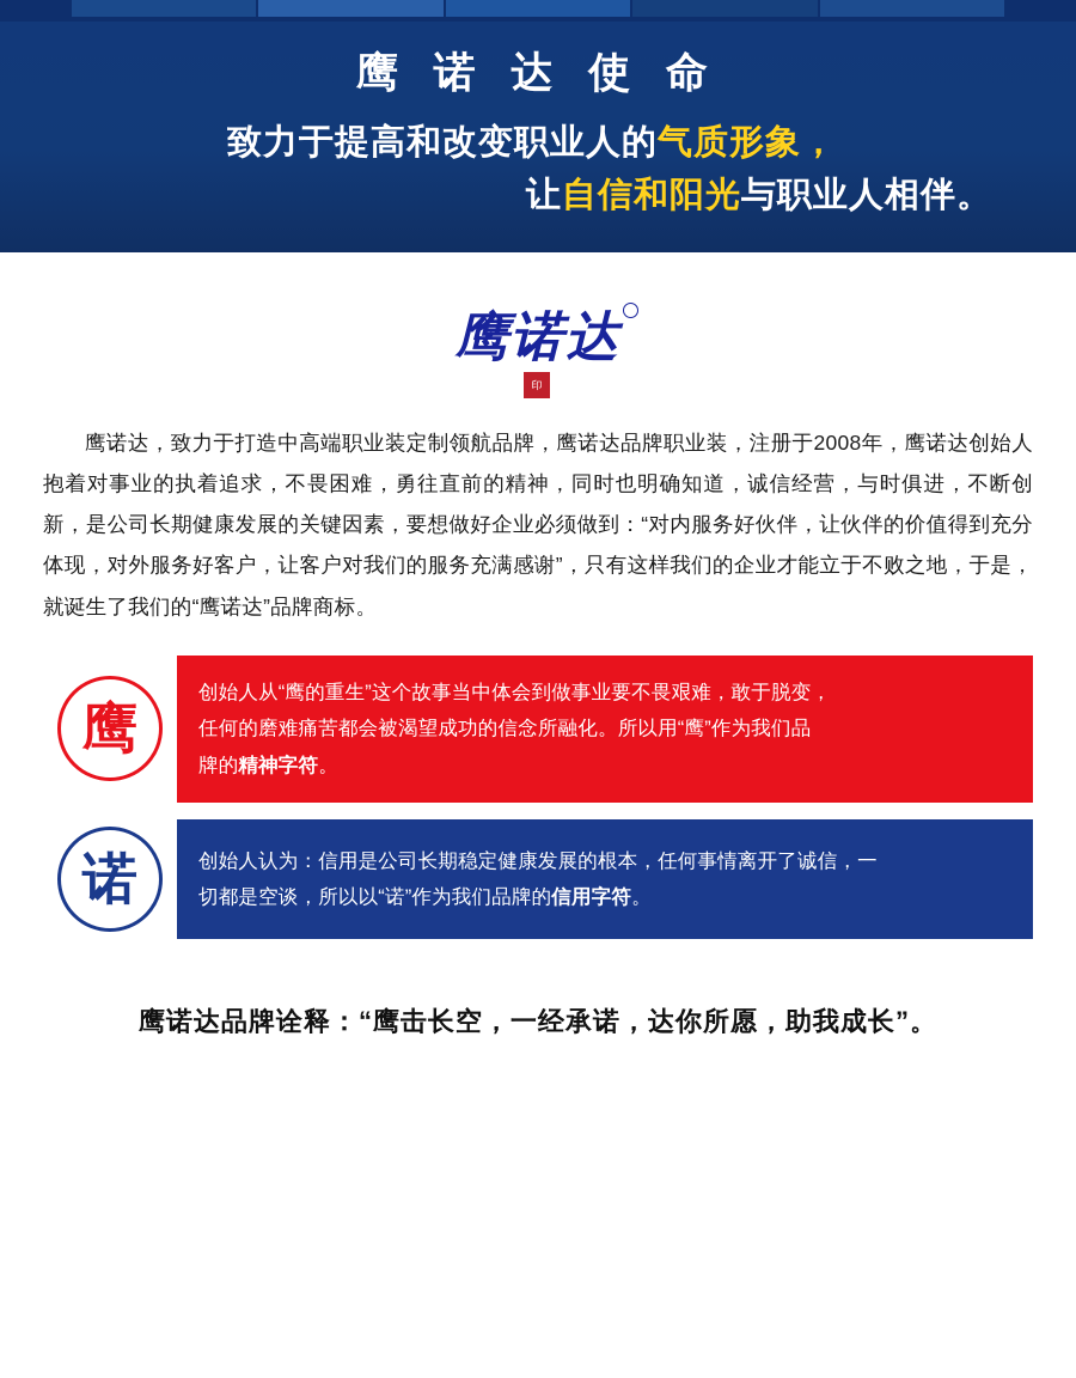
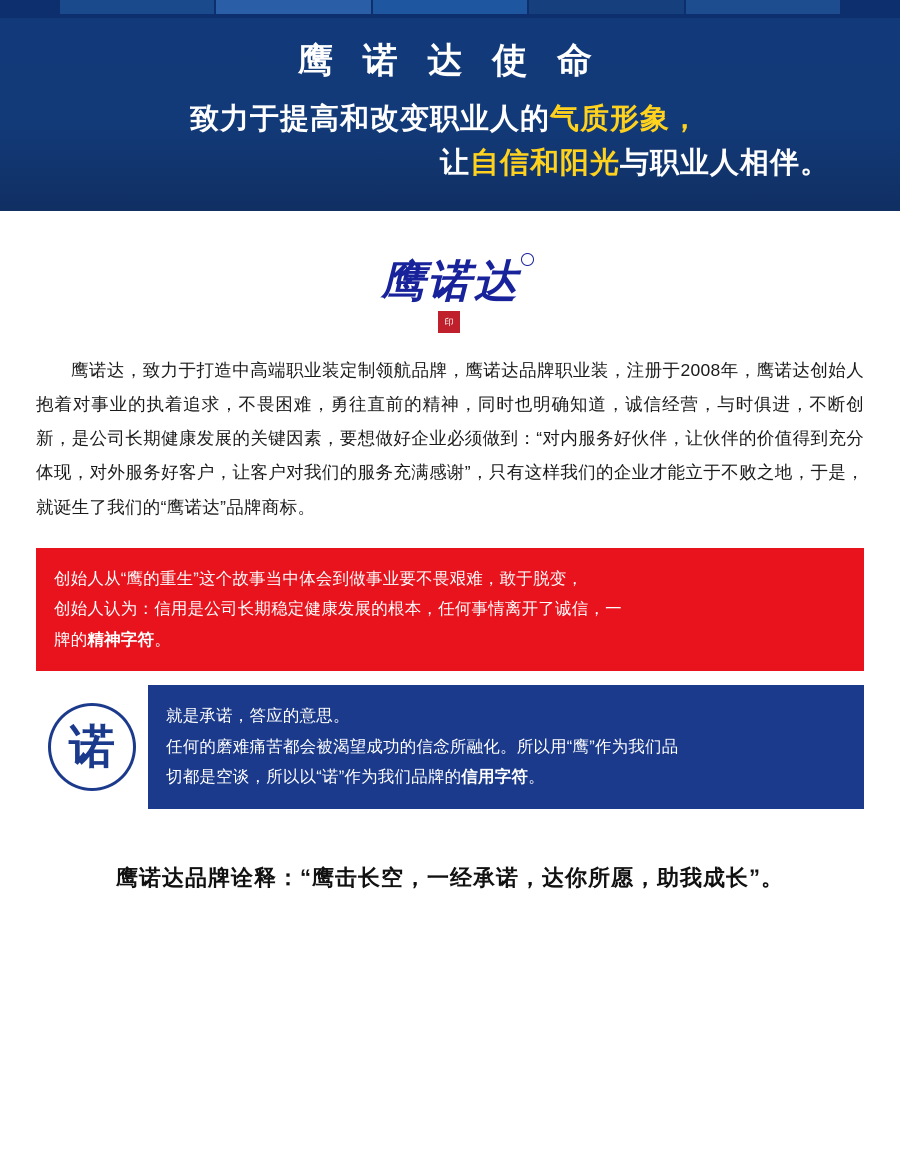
  鹰 诺 达 使 命
  致力于提高和改变职业人的气质形象，
  让自信和阳光与职业人相伴。
  鹰诺达
  印
  鹰诺达，致力于打造中高端职业装定制领航品牌，鹰诺达品牌职业装，注册于2008年，鹰诺达创始人抱着对事业的执着追求，不畏困难，勇往直前的精神，同时也明确知道，诚信经营，与时俱进，不断创新，是公司长期健康发展的关键因素，要想做好企业必须做到：“对内服务好伙伴，让伙伴的价值得到充分体现，对外服务好客户，让客户对我们的服务充满感谢”，只有这样我们的企业才能立于不败之地，于是，就诞生了我们的“鹰诺达”品牌商标。
- 鹰
  创始人从“鹰的重生”这个故事当中体会到做事业要不畏艰难，敢于脱变，
- 任何的磨难痛苦都会被渴望成功的信念所融化。所以用“鹰”作为我们品
+ 创始人认为：信用是公司长期稳定健康发展的根本，任何事情离开了诚信，一
  牌的精神字符。
  诺
+ 就是承诺，答应的意思。
- 创始人认为：信用是公司长期稳定健康发展的根本，任何事情离开了诚信，一
+ 任何的磨难痛苦都会被渴望成功的信念所融化。所以用“鹰”作为我们品
  切都是空谈，所以以“诺”作为我们品牌的信用字符。
  鹰诺达品牌诠释：“鹰击长空，一经承诺，达你所愿，助我成长”。
